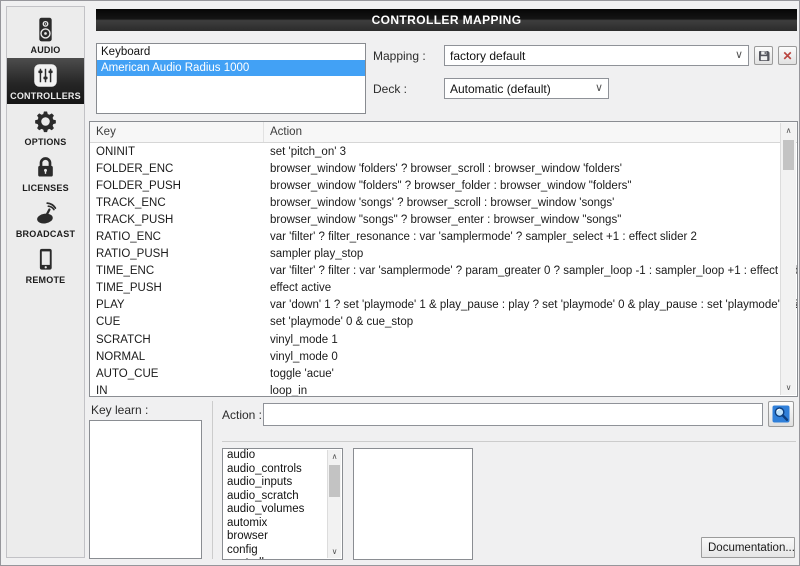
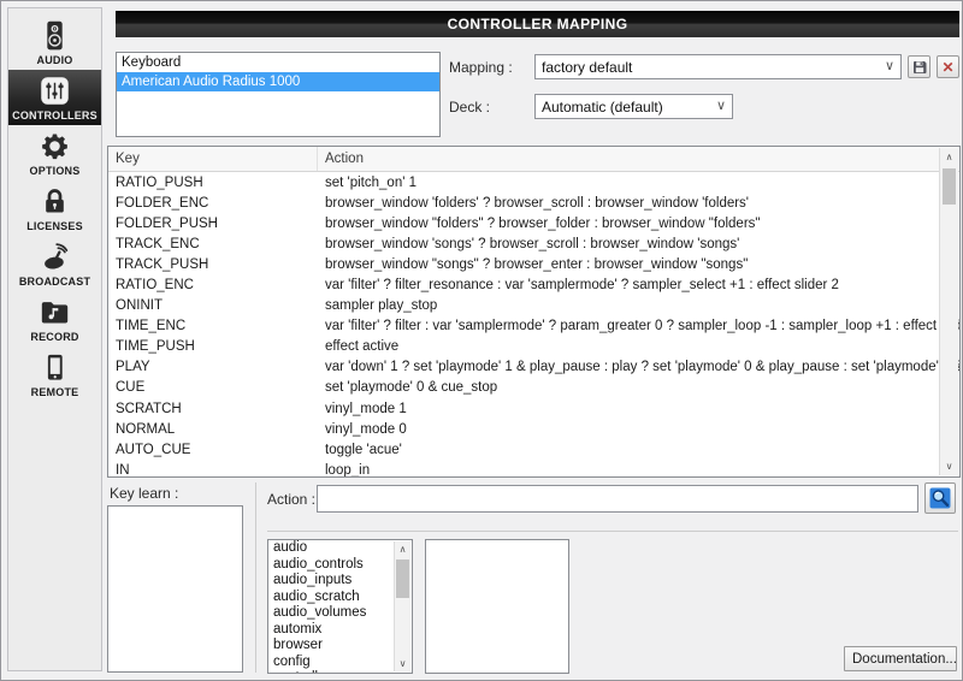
  AUDIO
  CONTROLLERS
  OPTIONS
  LICENSES
  BROADCAST
+ RECORD
  REMOTE
  CONTROLLER MAPPING
  Keyboard
  American Audio Radius 1000
  Mapping :
  factory default
  ∨
  ✕
  Deck :
  Automatic (default)
  ∨
  Key
  Action
- ONINIT
+ RATIO_PUSH
- set 'pitch_on' 3
+ set 'pitch_on' 1
  FOLDER_ENC
  browser_window 'folders' ? browser_scroll : browser_window 'folders'
  FOLDER_PUSH
  browser_window "folders" ? browser_folder : browser_window "folders"
  TRACK_ENC
  browser_window 'songs' ? browser_scroll : browser_window 'songs'
  TRACK_PUSH
  browser_window "songs" ? browser_enter : browser_window "songs"
  RATIO_ENC
  var 'filter' ? filter_resonance : var 'samplermode' ? sampler_select +1 : effect slider 2
- RATIO_PUSH
+ ONINIT
  sampler play_stop
  TIME_ENC
  var 'filter' ? filter : var 'samplermode' ? param_greater 0 ? sampler_loop -1 : sampler_loop +1 : effect
  TIME_PUSH
  effect active
  PLAY
  var 'down' 1 ? set 'playmode' 1 & play_pause : play ? set 'playmode' 0 & play_pause : set 'playmode' &
  CUE
  set 'playmode' 0 & cue_stop
  SCRATCH
  vinyl_mode 1
  NORMAL
  vinyl_mode 0
  AUTO_CUE
  toggle 'acue'
  IN
  loop_in
  ∧
  ∨
  Key learn :
  Action :
  audio
  audio_controls
  audio_inputs
  audio_scratch
  audio_volumes
  automix
  browser
  config
  ∧
  ∨
  Documentation...
